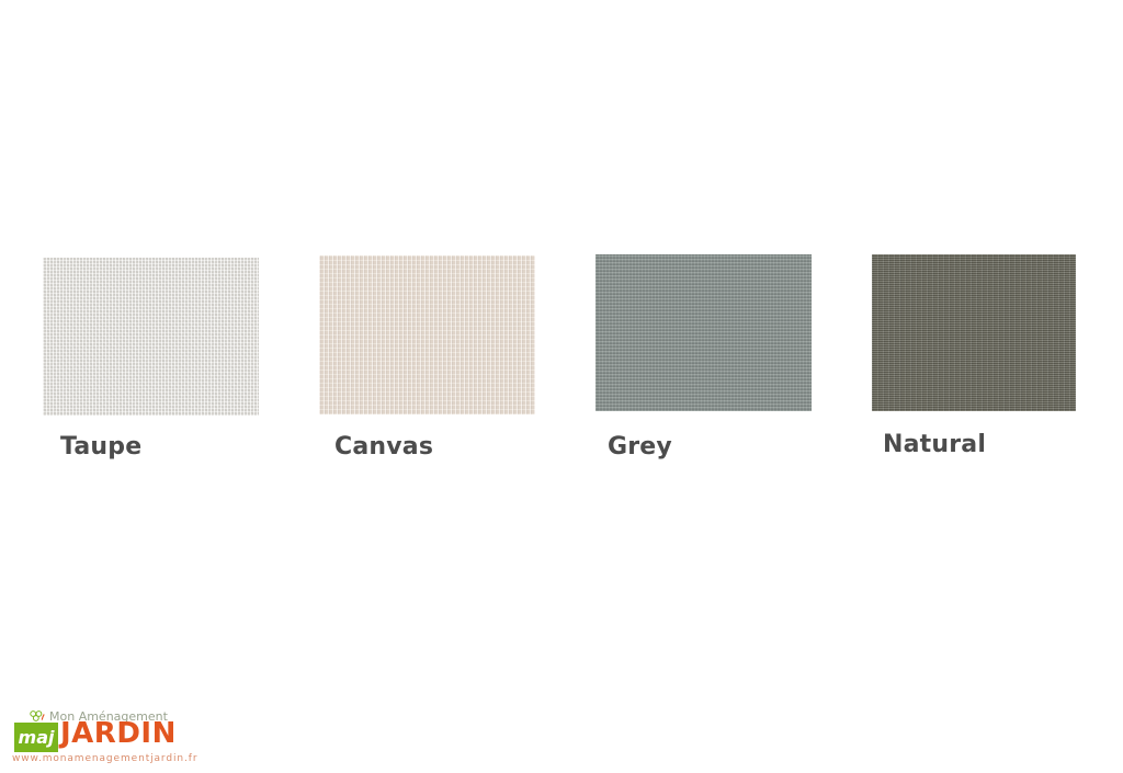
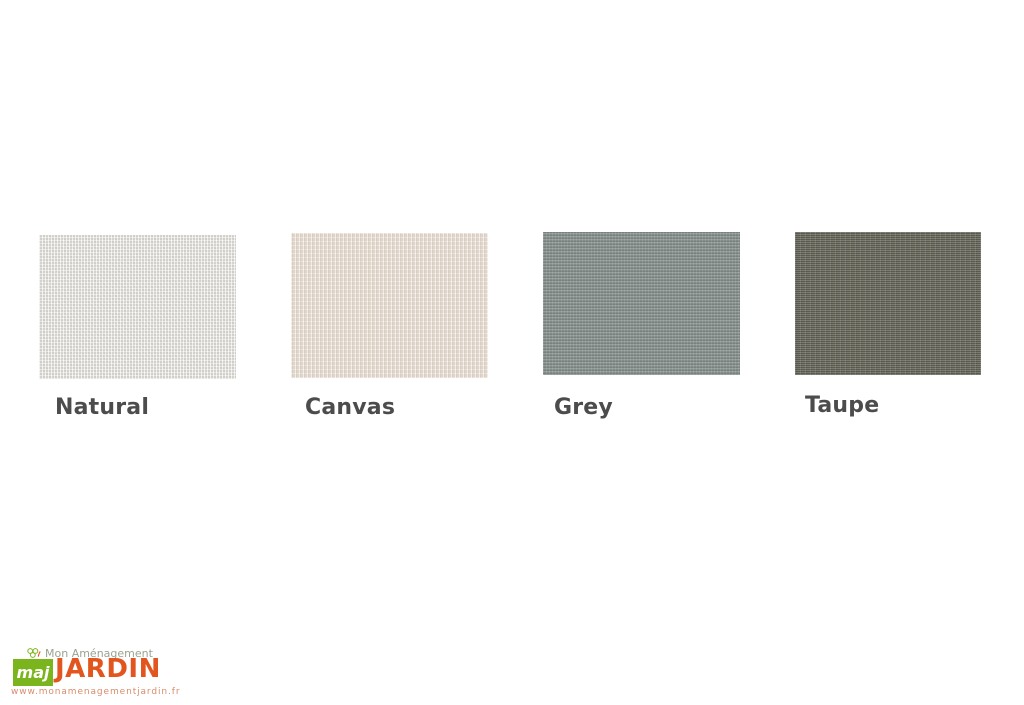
- Taupe
+ Natural
  Canvas
  Grey
- Natural
+ Taupe
  maj
  Mon Aménagement
  JARDIN
  www.monamenagementjardin.fr
